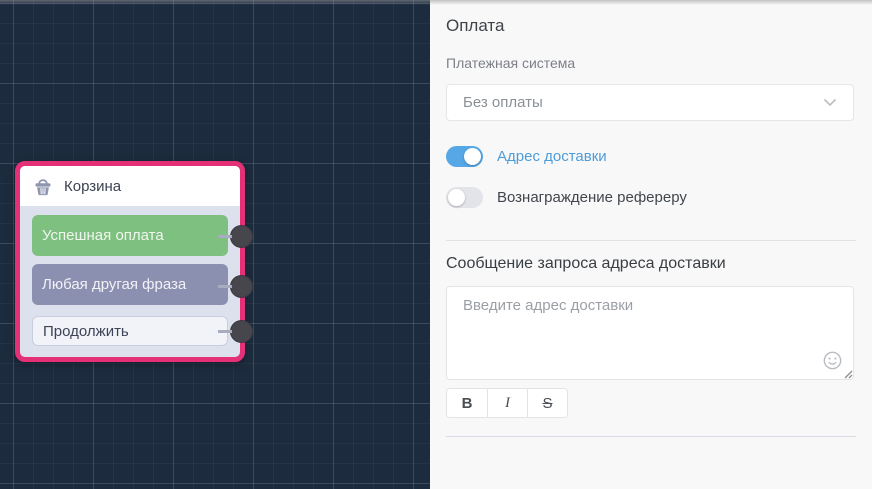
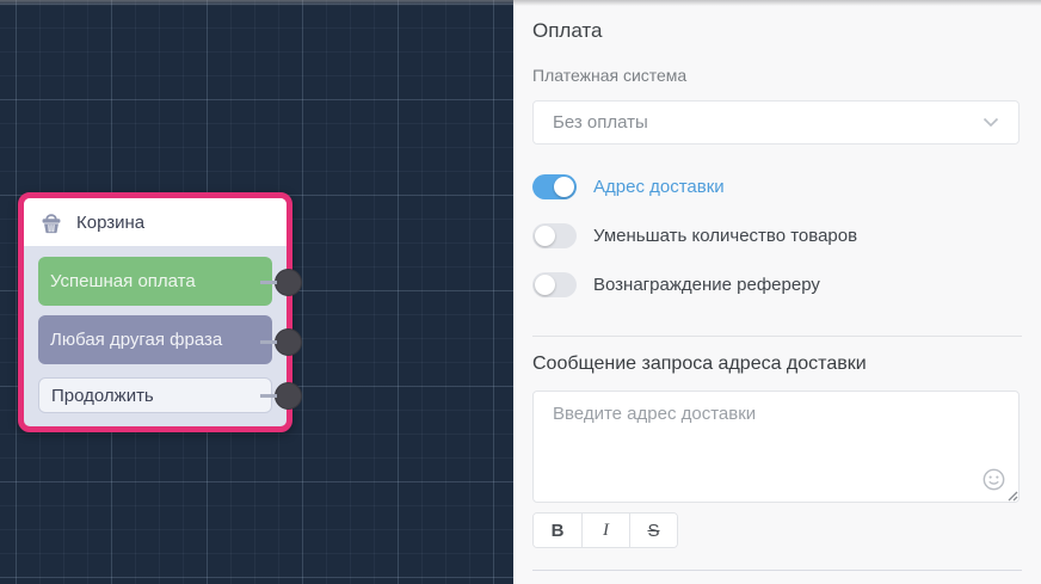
  Корзина
  Успешная оплата
  Любая другая фраза
  Продолжить
  Оплата
  Платежная система
  Без оплаты
  Адрес доставки
+ Уменьшать количество товаров
  Вознаграждение рефереру
  Сообщение запроса адреса доставки
  Введите адрес доставки
  B
  I
  S
